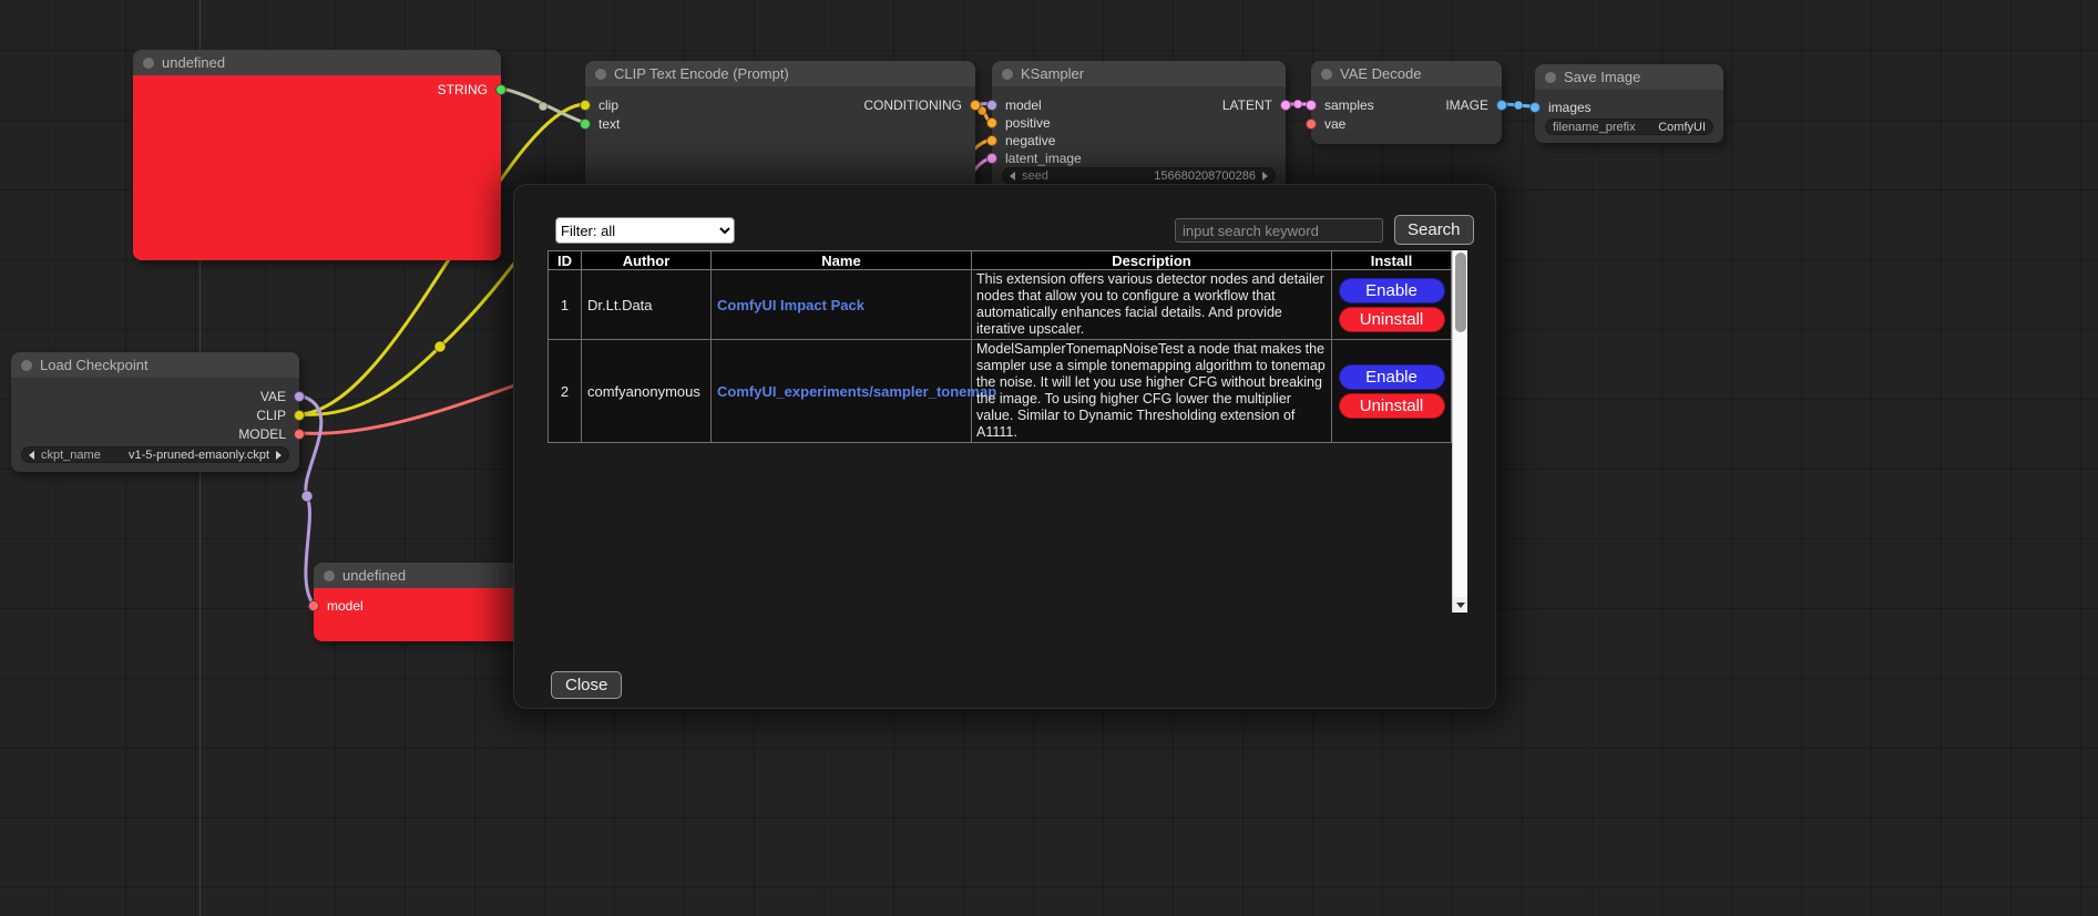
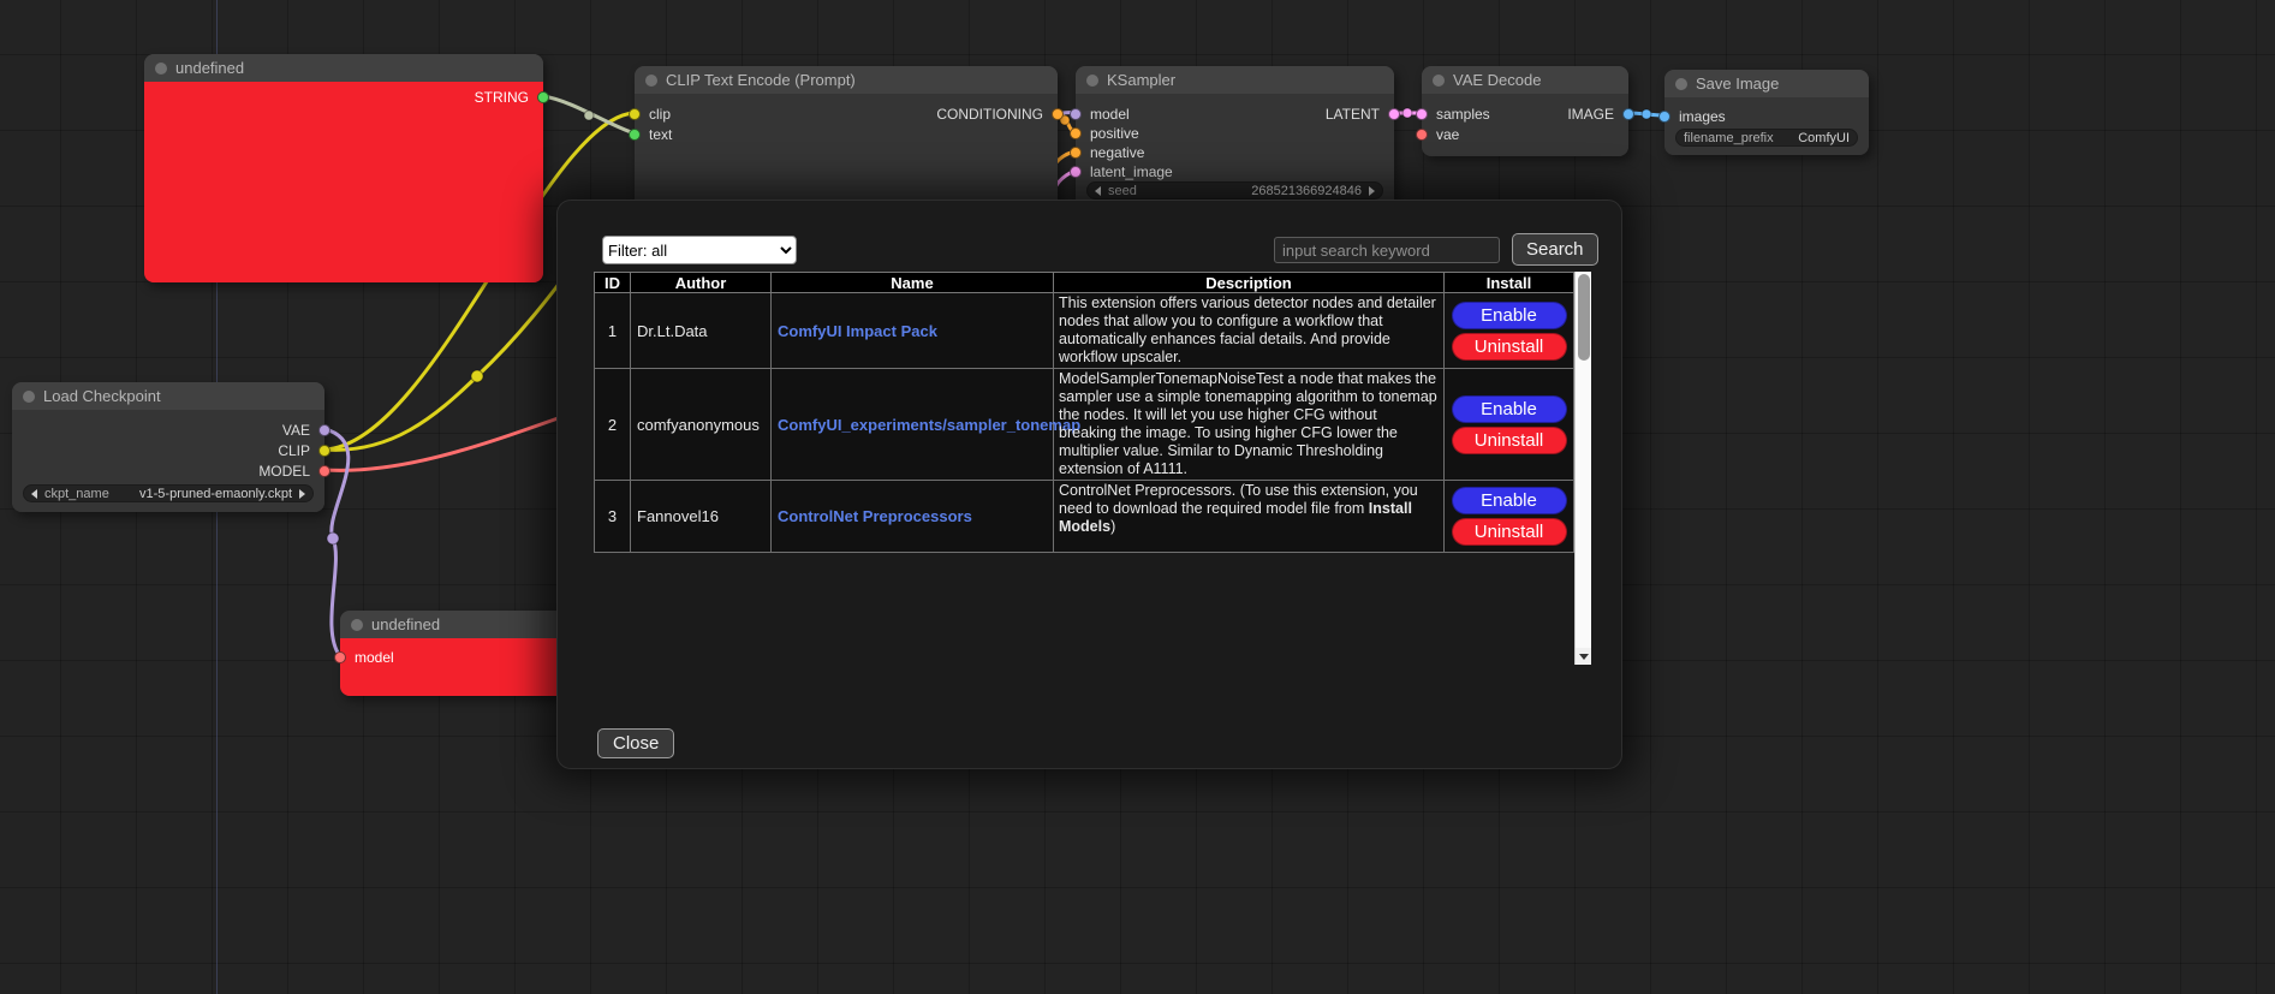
  undefined
  STRING
  CLIP Text Encode (Prompt)
  clip
  text
  CONDITIONING
  KSampler
  model
  positive
  negative
  latent_image
  LATENT
  seed
- 156680208700286
+ 268521366924846
  VAE Decode
  samples
  vae
  IMAGE
  Save Image
  images
  filename_prefix
  ComfyUI
  Load Checkpoint
  VAE
  CLIP
  MODEL
  ckpt_name
  v1-5-pruned-emaonly.ckpt
  undefined
  model
  Filter: all
  input search keyword
  Search
  ID	Author	Name	Description	Install
- 1	Dr.Lt.Data	ComfyUI Impact Pack	This extension offers various detector nodes and detailer nodes that allow you to configure a workflow that automatically enhances facial details. And provide iterative upscaler.	Enable Uninstall
+ 1	Dr.Lt.Data	ComfyUI Impact Pack	This extension offers various detector nodes and detailer nodes that allow you to configure a workflow that automatically enhances facial details. And provide workflow upscaler.	Enable Uninstall
- 2	comfyanonymous	ComfyUI_experiments/sampler_tonem	ModelSamplerTonemapNoiseTest a node that makes the sampler use a simple tonemapping algorithm to tonemap the noise. It will let you use higher CFG without breaking the image. To using higher CFG lower the multiplier value. Similar to Dynamic Thresholding extension of A1111.	Enable Uninstall
+ 2	comfyanonymous	ComfyUI_experiments/sampler_tonem	ModelSamplerTonemapNoiseTest a node that makes the sampler use a simple tonemapping algorithm to tonemap the nodes. It will let you use higher CFG without breaking the image. To using higher CFG lower the multiplier value. Similar to Dynamic Thresholding extension of A1111.	Enable Uninstall
+ 3	Fannovel16	ControlNet Preprocessors	ControlNet Preprocessors. (To use this extension, you need to download the required model file from Install Models)	Enable Uninstall
  Close
